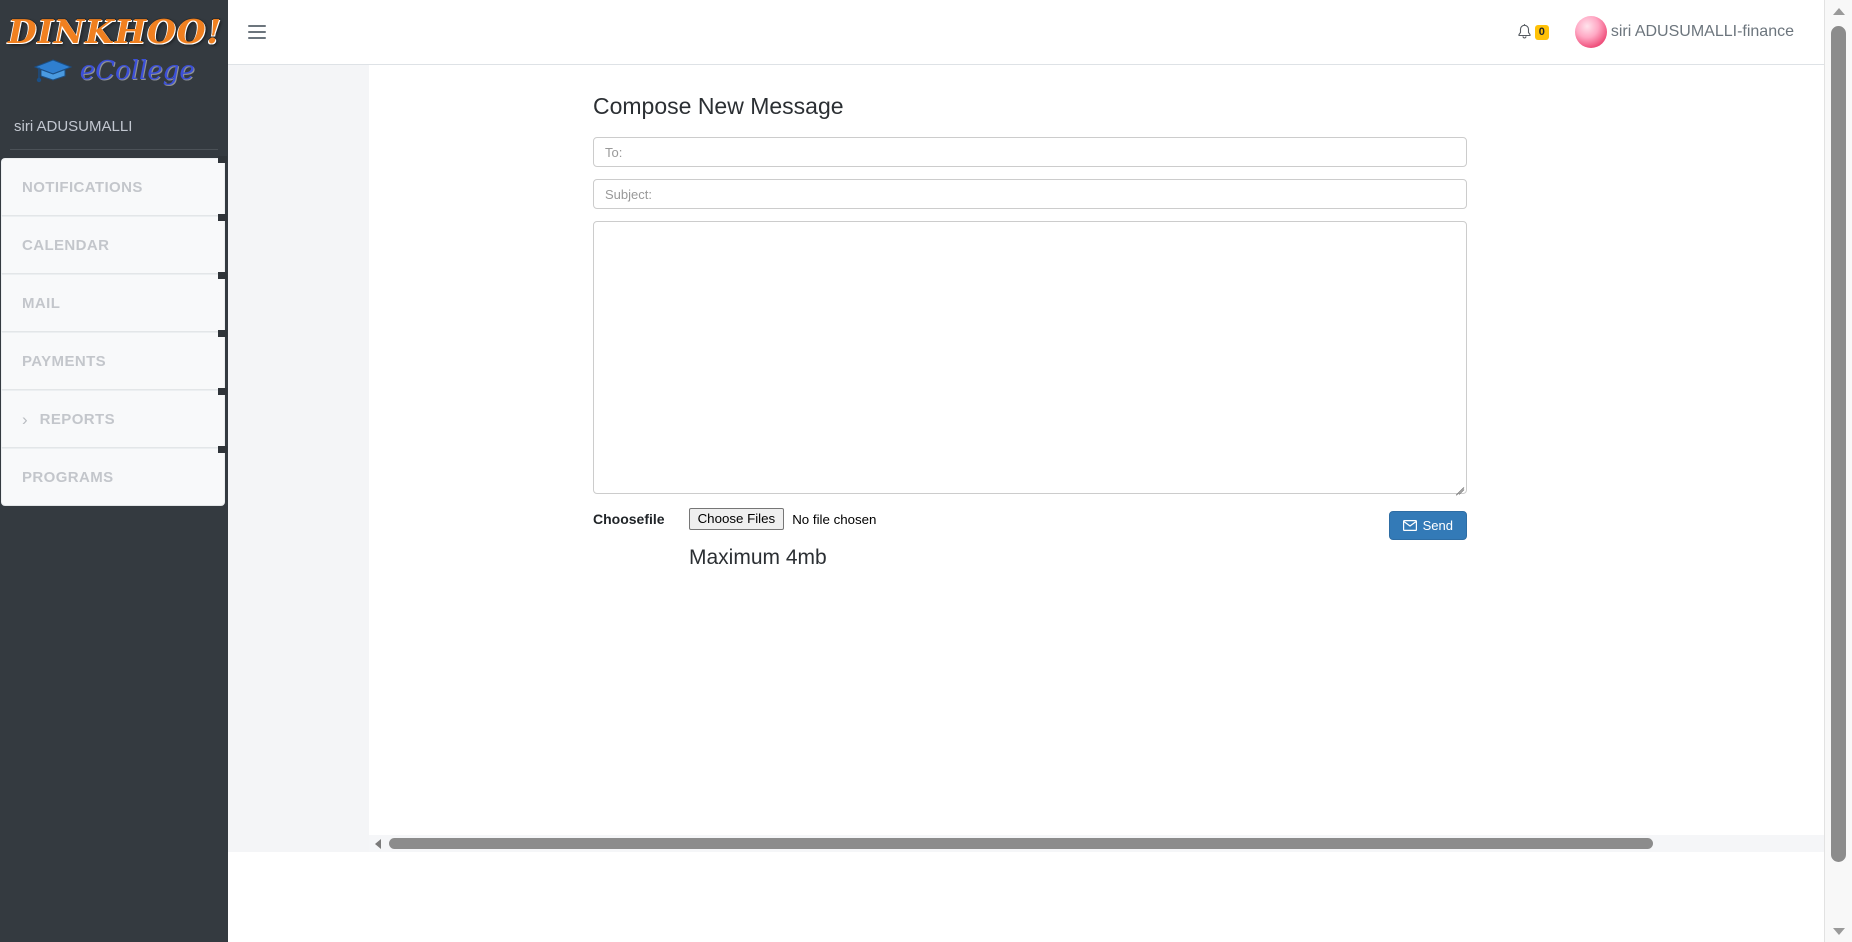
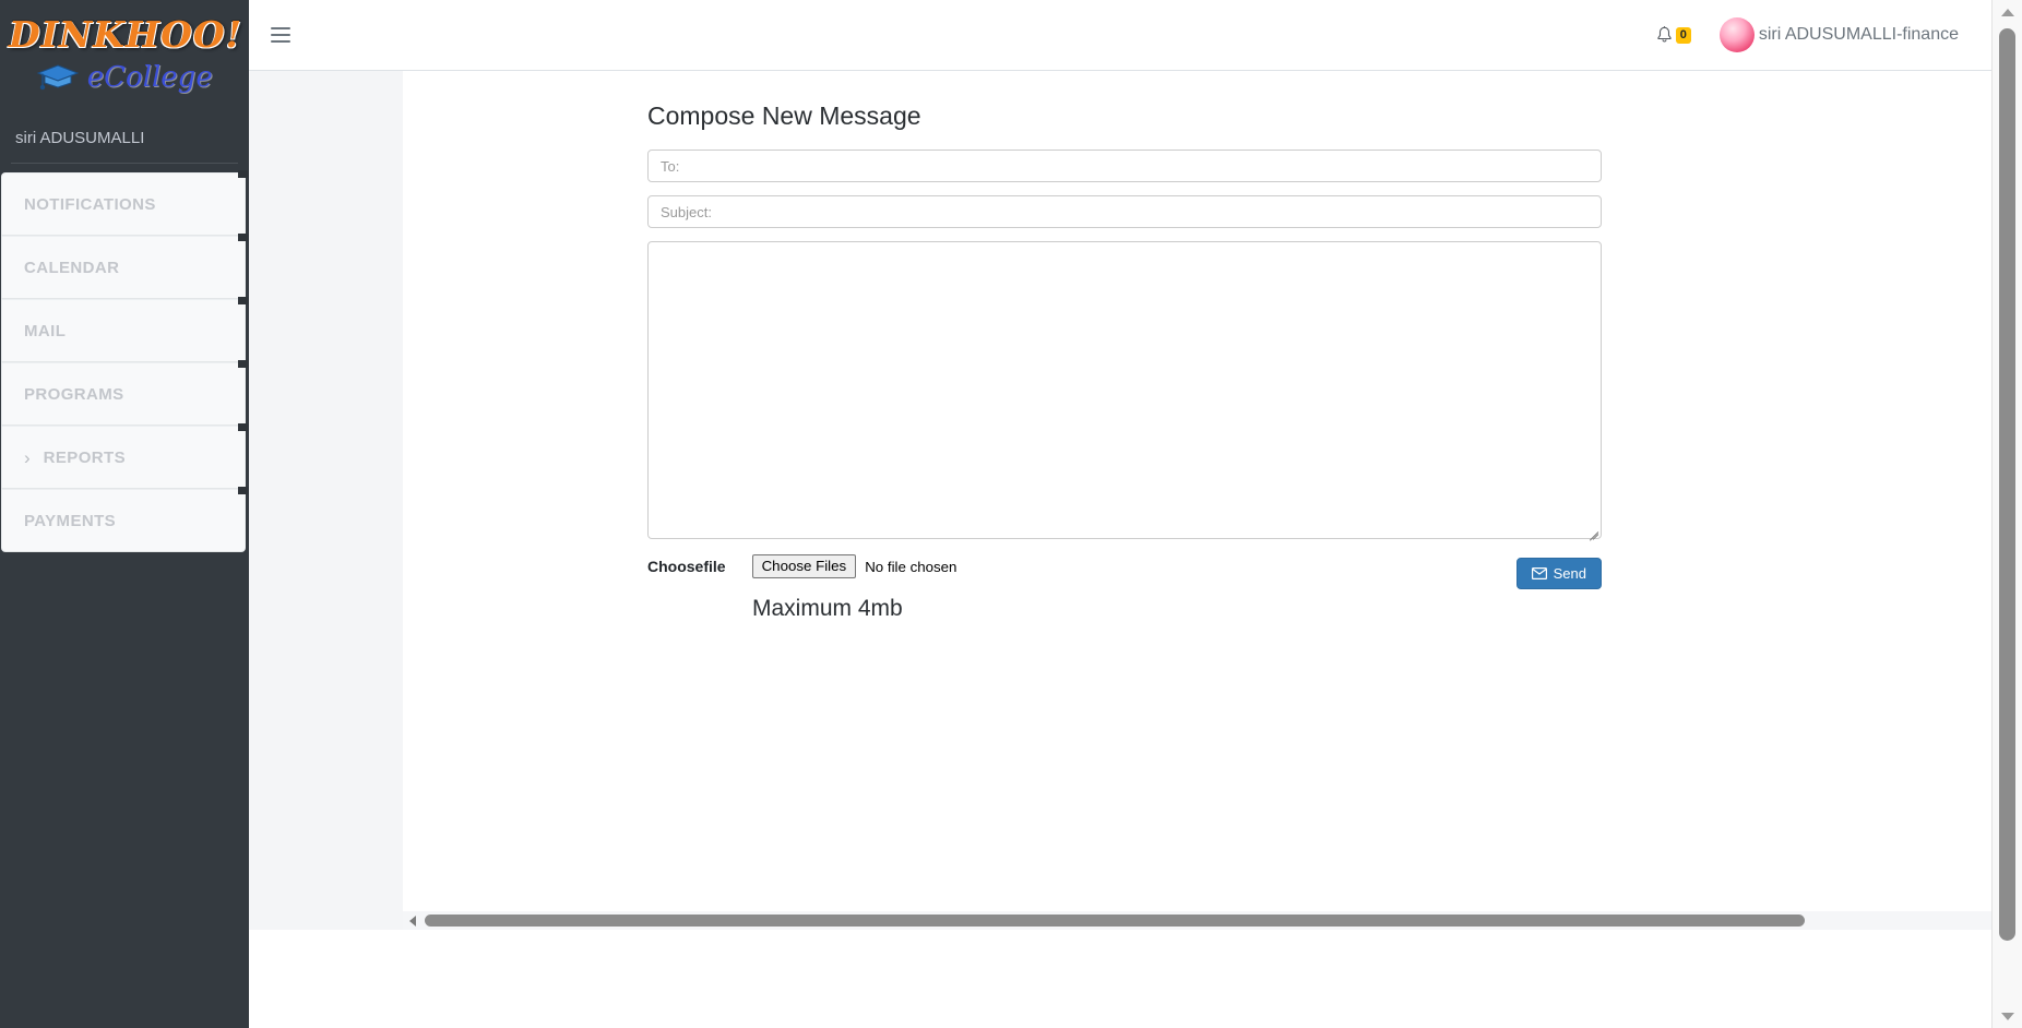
  DINKHOO!
  eCollege
  siri ADUSUMALLI
  NOTIFICATIONS
  CALENDAR
  MAIL
- PAYMENTS
+ PROGRAMS
  ›
  REPORTS
- PROGRAMS
+ PAYMENTS
  0
  siri ADUSUMALLI-finance
  Compose New Message
  To:
  Subject:
  Choosefile
  Choose Files
  No file chosen
  Send
  Maximum 4mb
